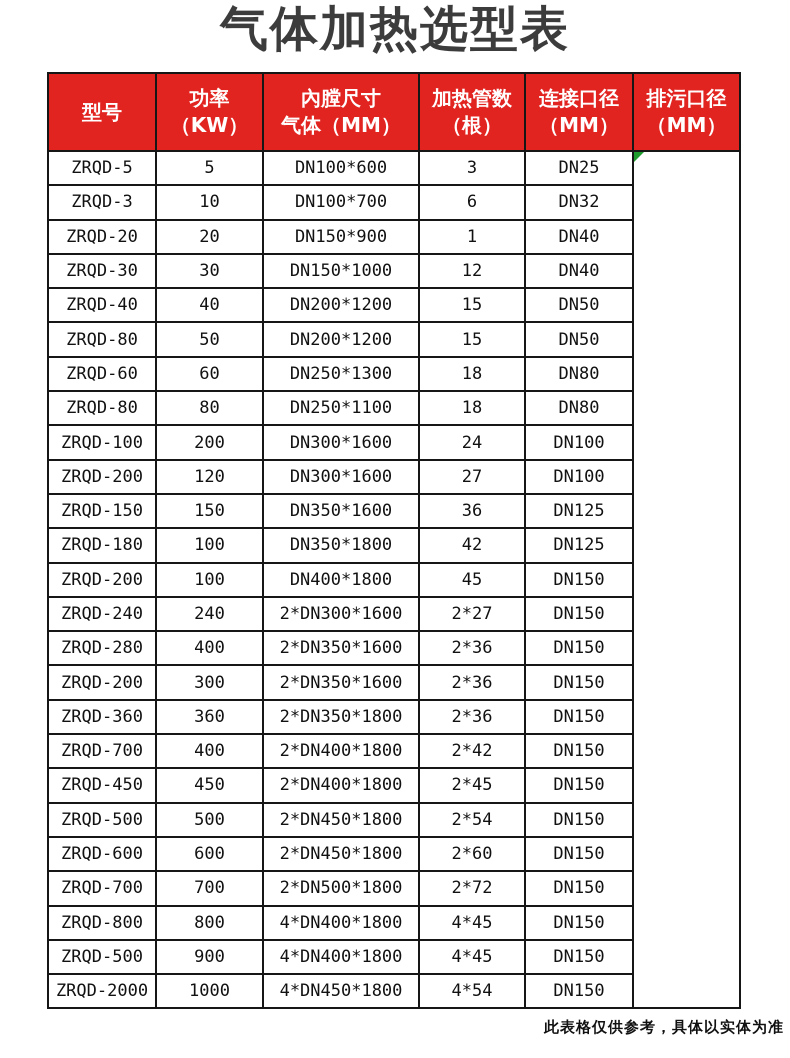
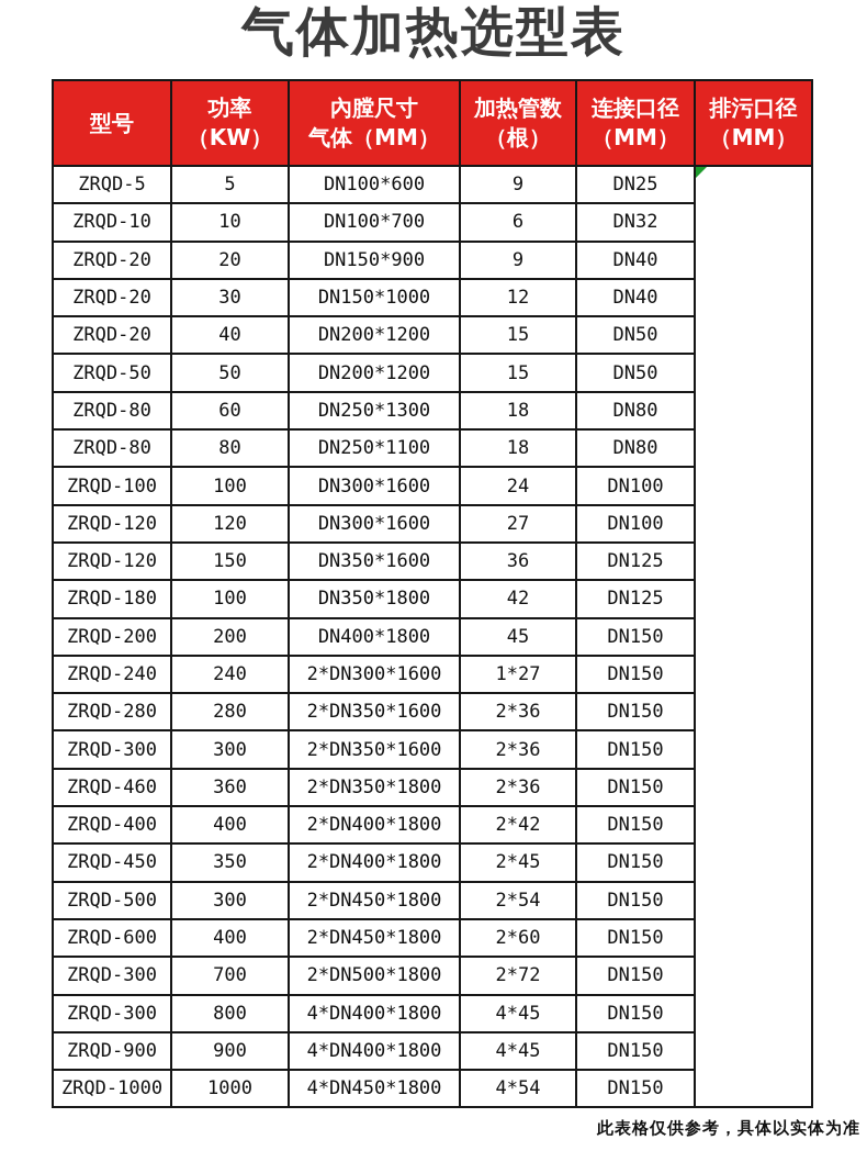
  气体加热选型表
  型号	功率 （KW）	內膛尺寸 气体（MM）	加热管数 （根）	连接口径 （MM）	排污口径 （MM）
- ZRQD-5	5	DN100*600	3	DN25
+ ZRQD-5	5	DN100*600	9	DN25
- ZRQD-3	10	DN100*700	6	DN32
+ ZRQD-10	10	DN100*700	6	DN32
- ZRQD-20	20	DN150*900	1	DN40
+ ZRQD-20	20	DN150*900	9	DN40
- ZRQD-30	30	DN150*1000	12	DN40
+ ZRQD-20	30	DN150*1000	12	DN40
- ZRQD-40	40	DN200*1200	15	DN50
+ ZRQD-20	40	DN200*1200	15	DN50
- ZRQD-80	50	DN200*1200	15	DN50
+ ZRQD-50	50	DN200*1200	15	DN50
- ZRQD-60	60	DN250*1300	18	DN80
+ ZRQD-80	60	DN250*1300	18	DN80
  ZRQD-80	80	DN250*1100	18	DN80
- ZRQD-100	200	DN300*1600	24	DN100
+ ZRQD-100	100	DN300*1600	24	DN100
- ZRQD-200	120	DN300*1600	27	DN100
+ ZRQD-120	120	DN300*1600	27	DN100
- ZRQD-150	150	DN350*1600	36	DN125
+ ZRQD-120	150	DN350*1600	36	DN125
  ZRQD-180	100	DN350*1800	42	DN125
- ZRQD-200	100	DN400*1800	45	DN150
+ ZRQD-200	200	DN400*1800	45	DN150
- ZRQD-240	240	2*DN300*1600	2*27	DN150
+ ZRQD-240	240	2*DN300*1600	1*27	DN150
- ZRQD-280	400	2*DN350*1600	2*36	DN150
+ ZRQD-280	280	2*DN350*1600	2*36	DN150
- ZRQD-200	300	2*DN350*1600	2*36	DN150
+ ZRQD-300	300	2*DN350*1600	2*36	DN150
- ZRQD-360	360	2*DN350*1800	2*36	DN150
+ ZRQD-460	360	2*DN350*1800	2*36	DN150
- ZRQD-700	400	2*DN400*1800	2*42	DN150
+ ZRQD-400	400	2*DN400*1800	2*42	DN150
- ZRQD-450	450	2*DN400*1800	2*45	DN150
+ ZRQD-450	350	2*DN400*1800	2*45	DN150
- ZRQD-500	500	2*DN450*1800	2*54	DN150
+ ZRQD-500	300	2*DN450*1800	2*54	DN150
- ZRQD-600	600	2*DN450*1800	2*60	DN150
+ ZRQD-600	400	2*DN450*1800	2*60	DN150
- ZRQD-700	700	2*DN500*1800	2*72	DN150
+ ZRQD-300	700	2*DN500*1800	2*72	DN150
- ZRQD-800	800	4*DN400*1800	4*45	DN150
+ ZRQD-300	800	4*DN400*1800	4*45	DN150
- ZRQD-500	900	4*DN400*1800	4*45	DN150
+ ZRQD-900	900	4*DN400*1800	4*45	DN150
- ZRQD-2000	1000	4*DN450*1800	4*54	DN150
+ ZRQD-1000	1000	4*DN450*1800	4*54	DN150
  此表格仅供参考，具体以实体为准
